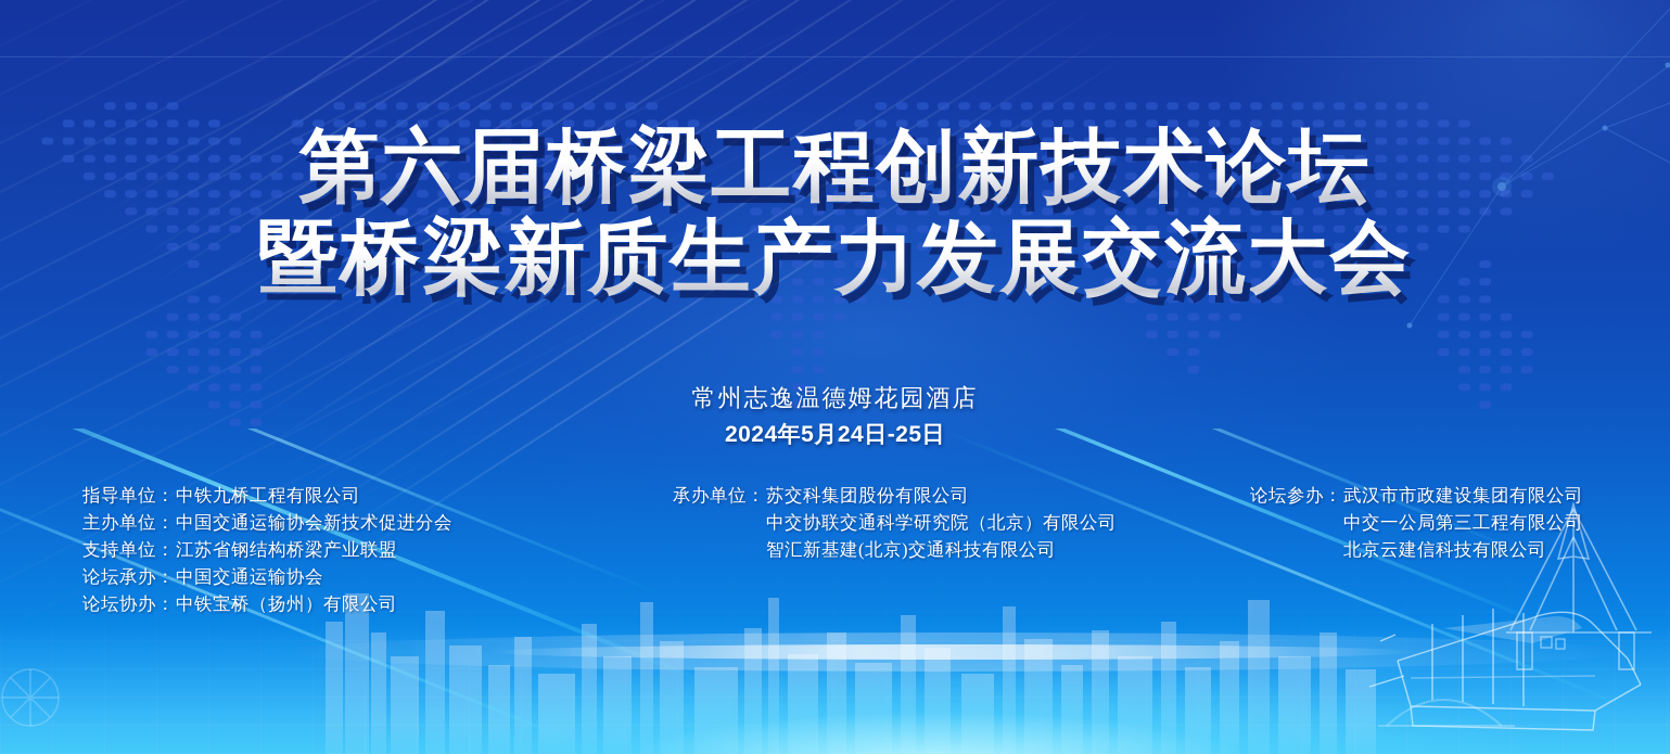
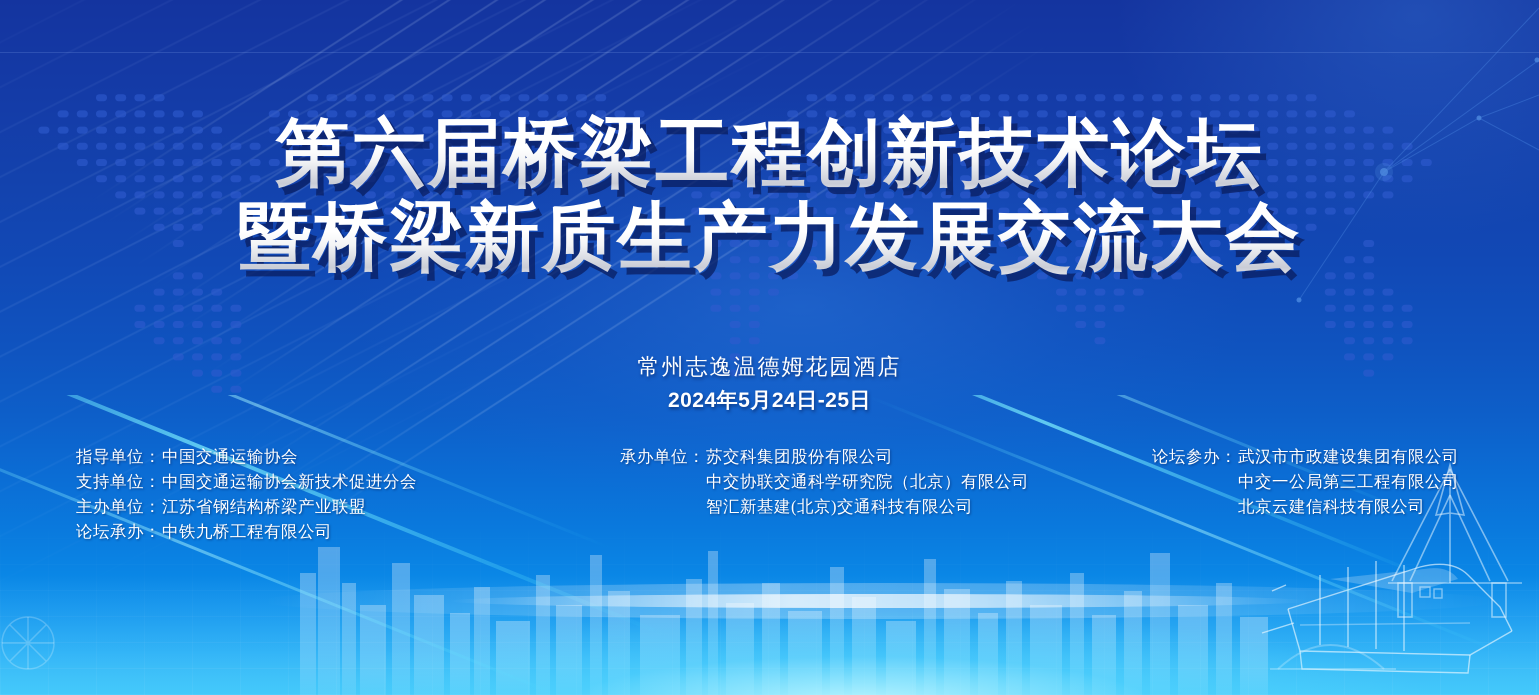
  第六届桥梁工程创新技术论坛
  暨桥梁新质生产力发展交流大会
  常州志逸温德姆花园酒店
  2024年5月24日-25日
  指导单位：
- 中铁九桥工程有限公司
+ 中国交通运输协会
- 主办单位：
+ 支持单位：
  中国交通运输协会新技术促进分会
- 支持单位：
+ 主办单位：
  江苏省钢结构桥梁产业联盟
  论坛承办：
- 中国交通运输协会
+ 中铁九桥工程有限公司
- 论坛协办：
- 中铁宝桥（扬州）有限公司
  承办单位：
  苏交科集团股份有限公司
  中交协联交通科学研究院（北京）有限公司
  智汇新基建(北京)交通科技有限公司
  论坛参办：
  武汉市市政建设集团有限公司
  中交一公局第三工程有限公司
  北京云建信科技有限公司
